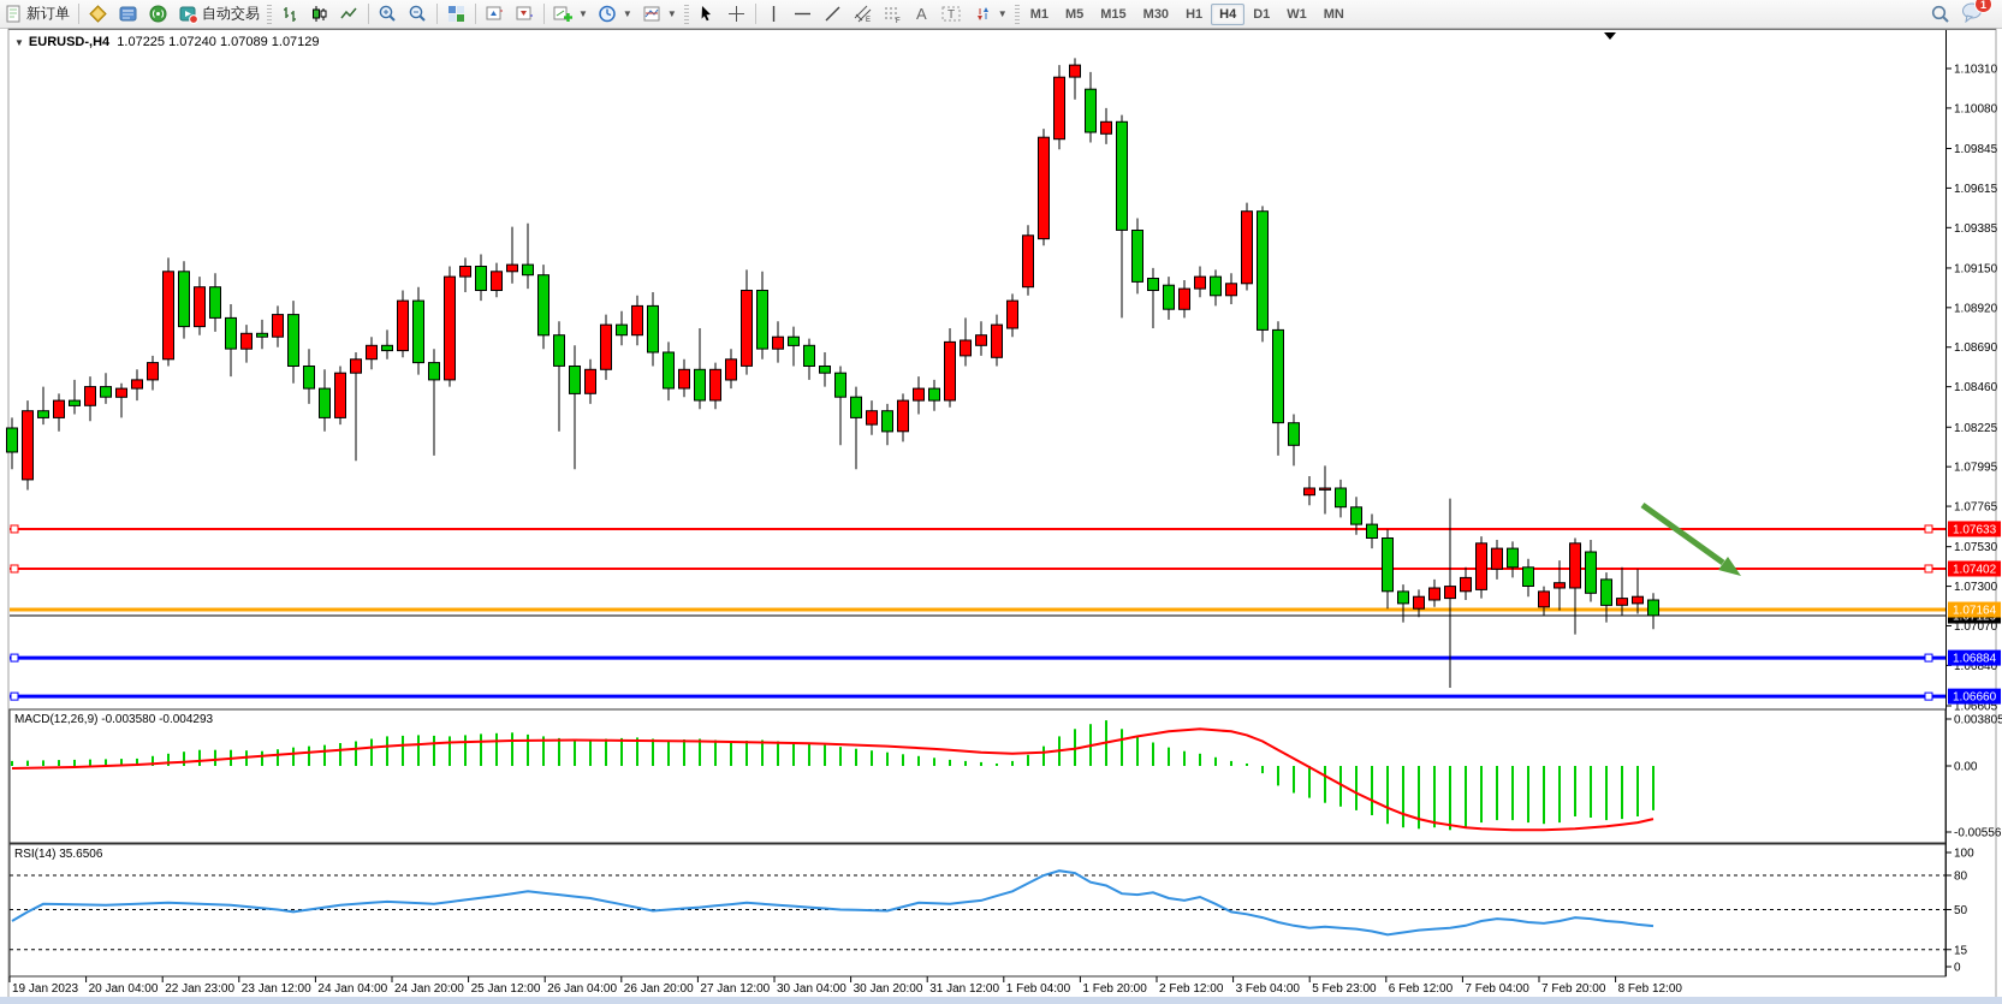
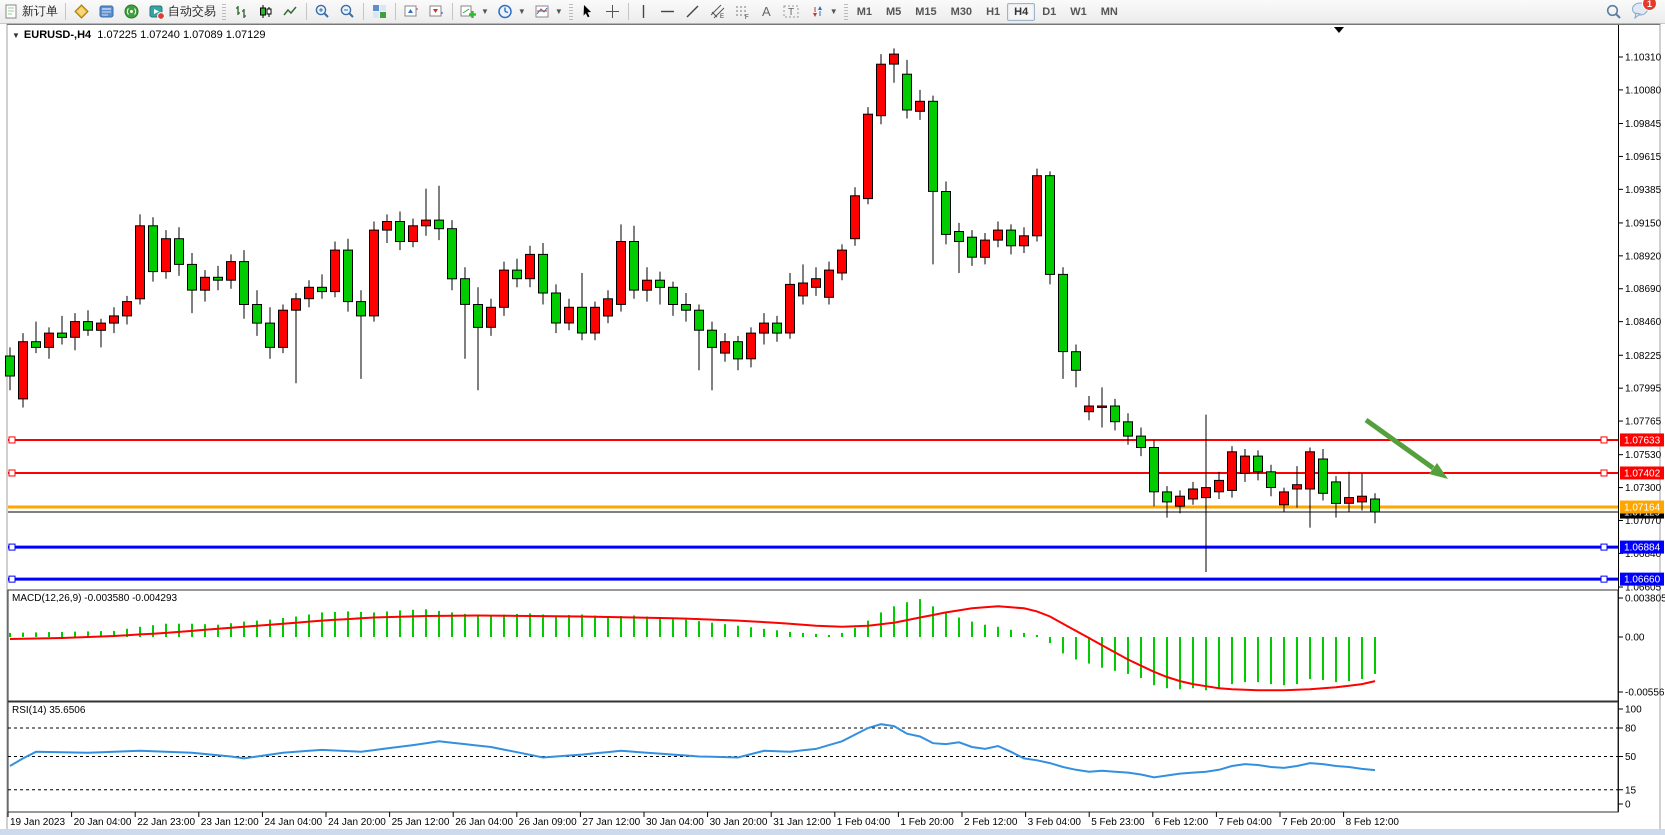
  新订单
  自动交易
  ▼
  ▼
  ▼
  A
  T
  ▼
  M1
  M5
  M15
  M30
  H1
  H4
  D1
  W1
  MN
  1
  ▼ EURUSD-,H4 1.07225 1.07240 1.07089 1.07129
  MACD(12,26,9) -0.003580 -0.004293
  RSI(14) 35.6506
  1.10310
  1.10080
  1.09845
  1.09615
  1.09385
  1.09150
  1.08920
  1.08690
  1.08460
  1.08225
  1.07995
  1.07765
  1.07530
  1.07300
  1.07070
  1.06840
  1.06605
  1.07633
  1.07402
  1.07164
  1.06884
  1.06660
  0.003805
  0.00
  -0.00556
  100
  80
  50
  15
  0
  19 Jan 2023
  20 Jan 04:00
  22 Jan 23:00
  23 Jan 12:00
  24 Jan 04:00
  24 Jan 20:00
  25 Jan 12:00
  26 Jan 04:00
- 26 Jan 20:00
+ 26 Jan 09:00
  27 Jan 12:00
  30 Jan 04:00
  30 Jan 20:00
  31 Jan 12:00
  1 Feb 04:00
  1 Feb 20:00
  2 Feb 12:00
  3 Feb 04:00
  5 Feb 23:00
  6 Feb 12:00
  7 Feb 04:00
  7 Feb 20:00
  8 Feb 12:00
